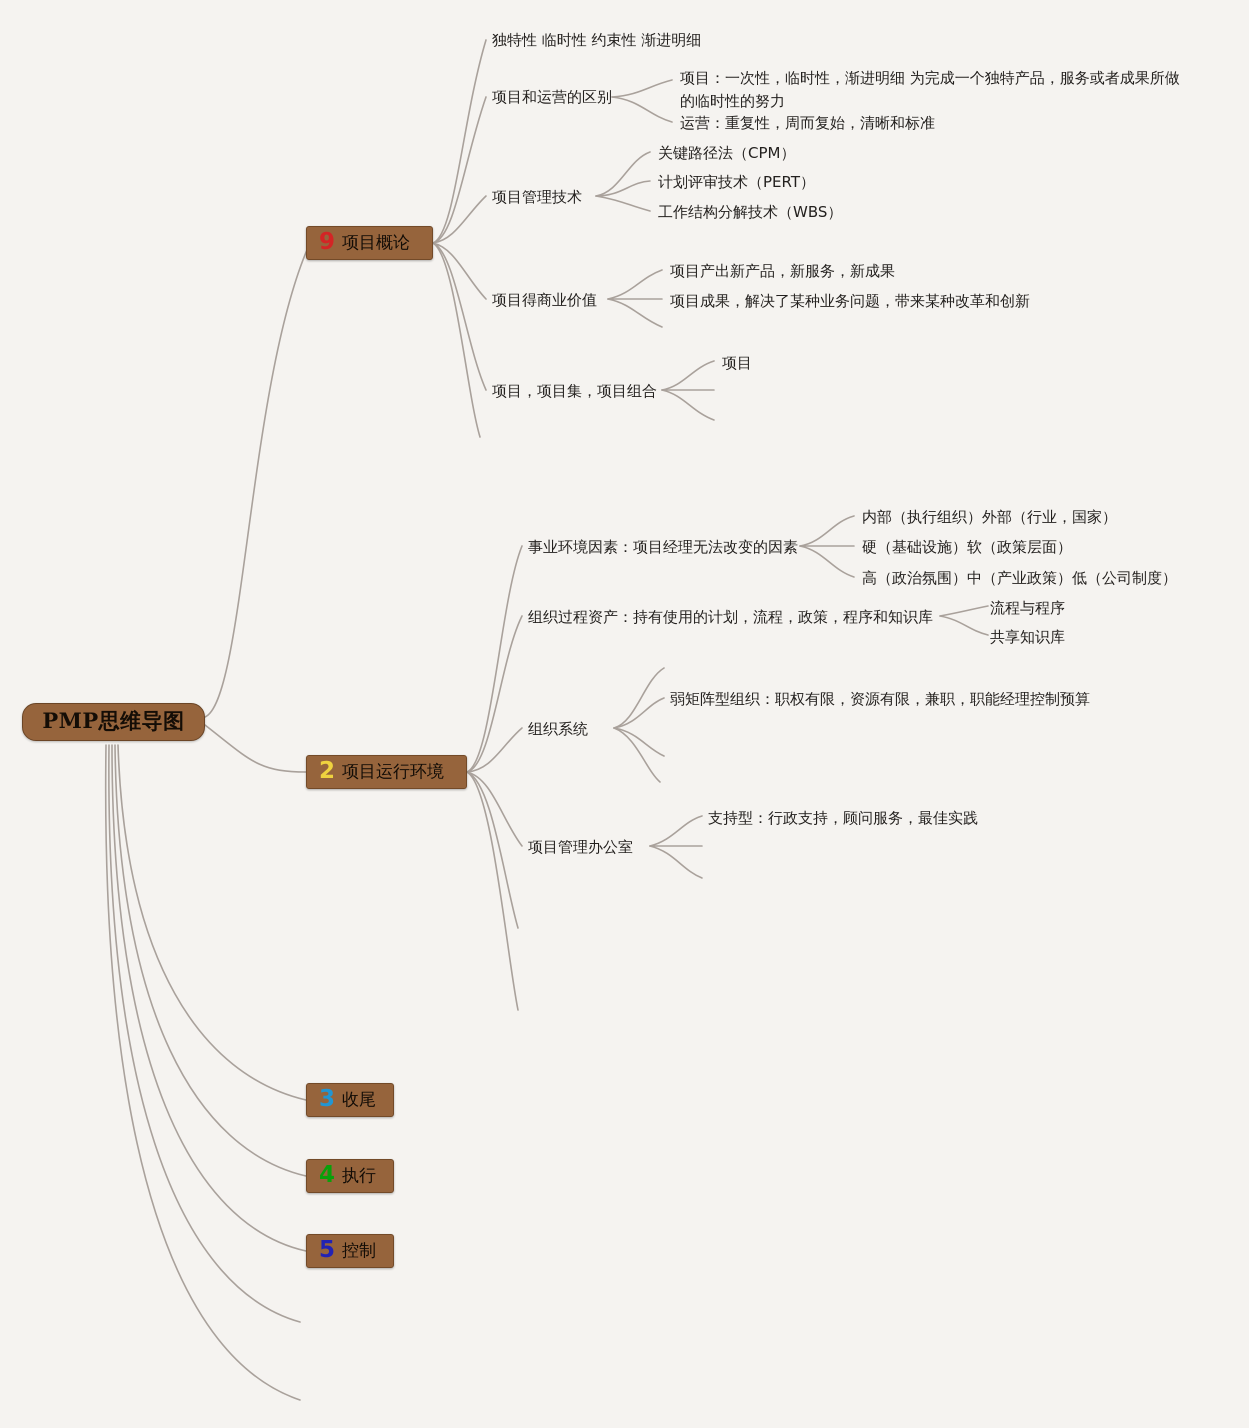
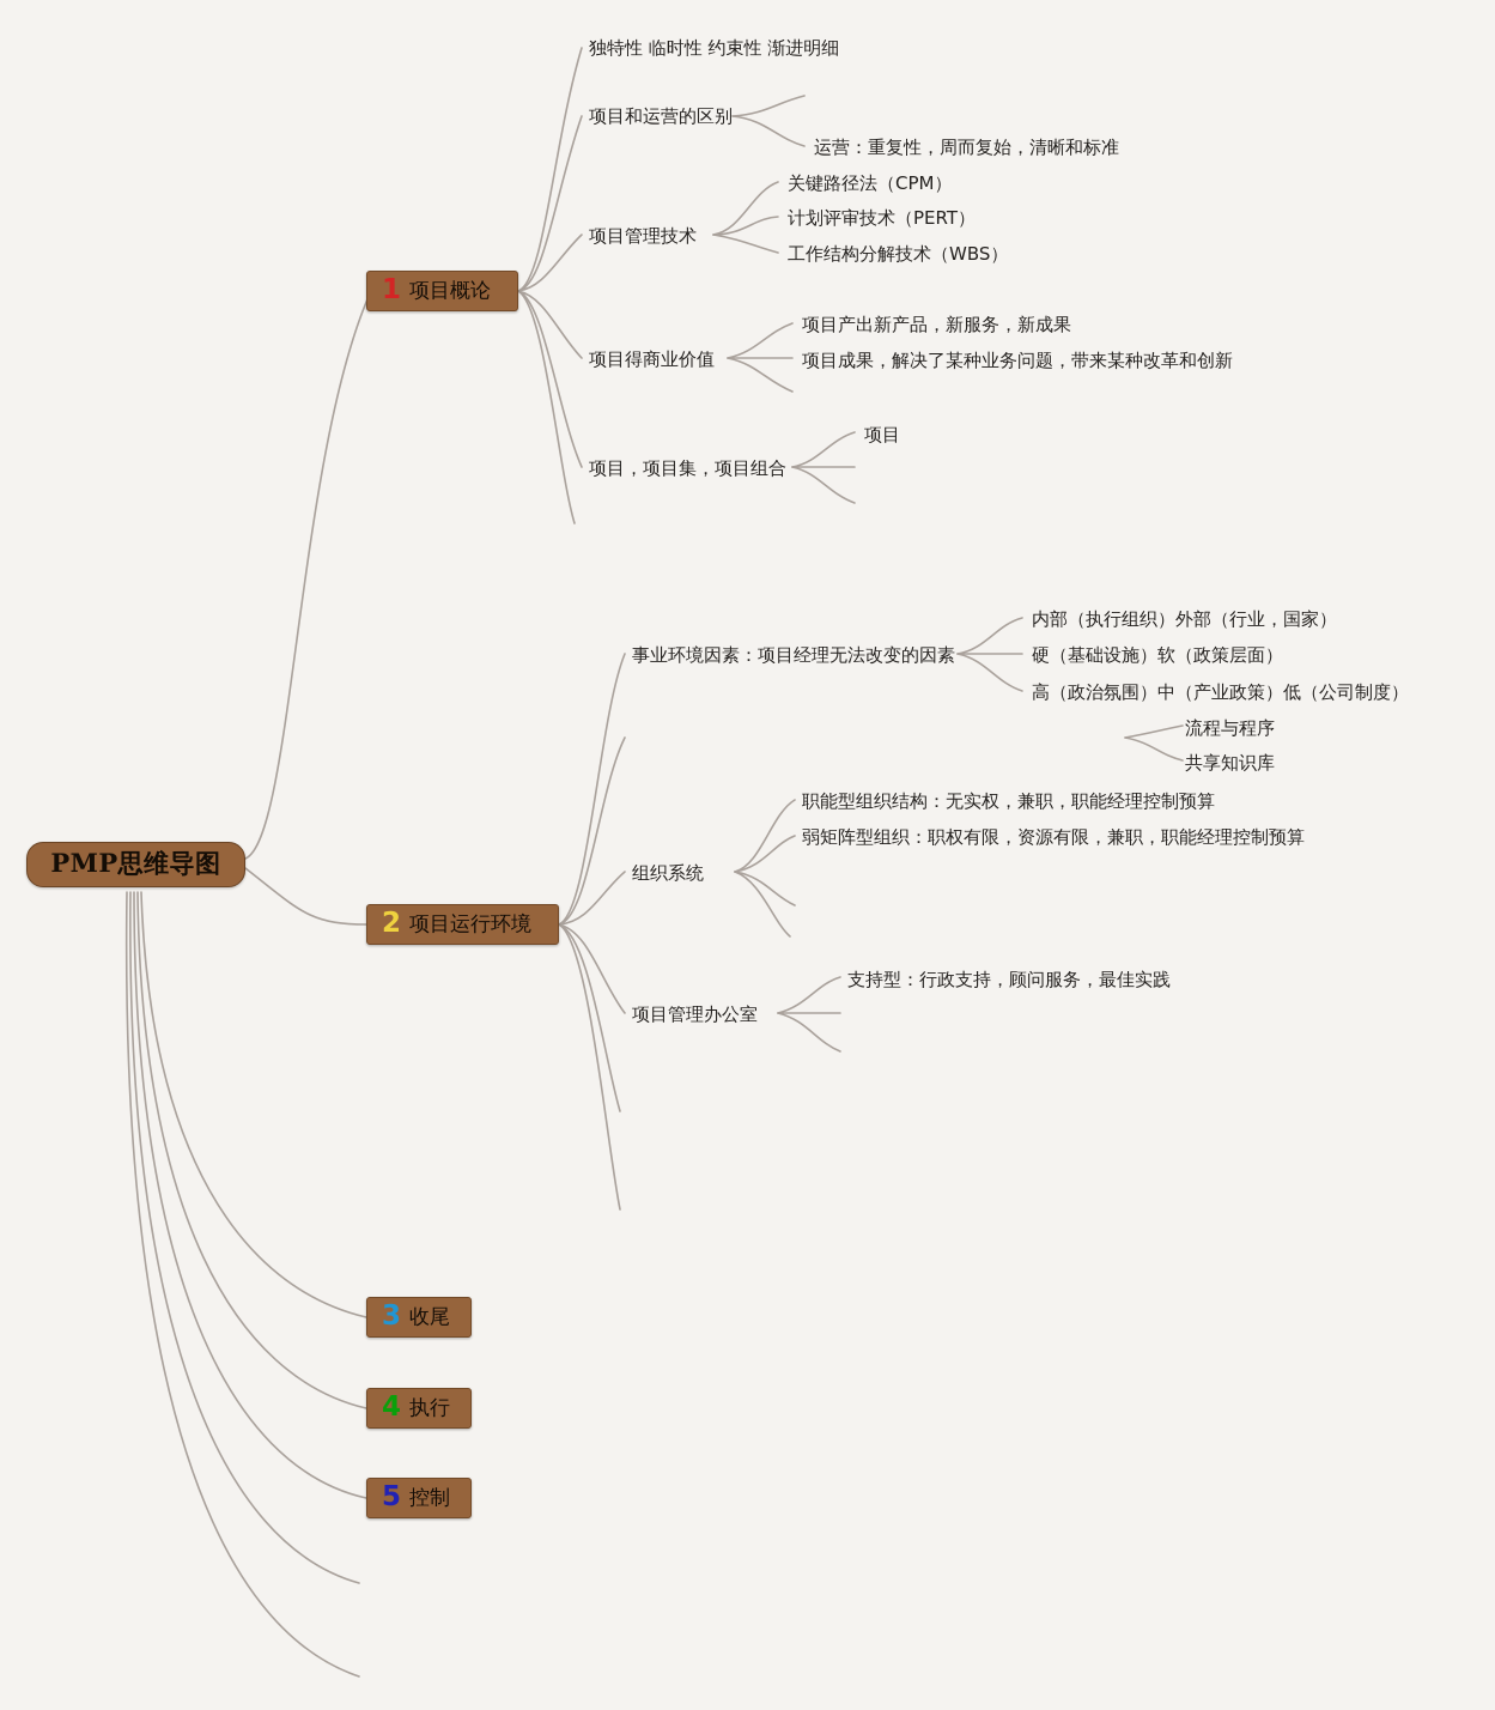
  PMP思维导图
- 9
+ 1
  项目概论
  2
  项目运行环境
  3
  收尾
  4
  执行
  5
  控制
  独特性 临时性 约束性 渐进明细
  项目和运营的区别
  项目管理技术
  项目得商业价值
  项目，项目集，项目组合
- 项目：一次性，临时性，渐进明细 为完成一个独特产品，服务或者成果所做的临时性的努力
  运营：重复性，周而复始，清晰和标准
  关键路径法（CPM）
  计划评审技术（PERT）
  工作结构分解技术（WBS）
  项目产出新产品，新服务，新成果
  项目成果，解决了某种业务问题，带来某种改革和创新
  项目
  事业环境因素：项目经理无法改变的因素
- 组织过程资产：持有使用的计划，流程，政策，程序和知识库
  组织系统
  项目管理办公室
  内部（执行组织）外部（行业，国家）
  硬（基础设施）软（政策层面）
  高（政治氛围）中（产业政策）低（公司制度）
  流程与程序
  共享知识库
+ 职能型组织结构：无实权，兼职，职能经理控制预算
  弱矩阵型组织：职权有限，资源有限，兼职，职能经理控制预算
  支持型：行政支持，顾问服务，最佳实践
